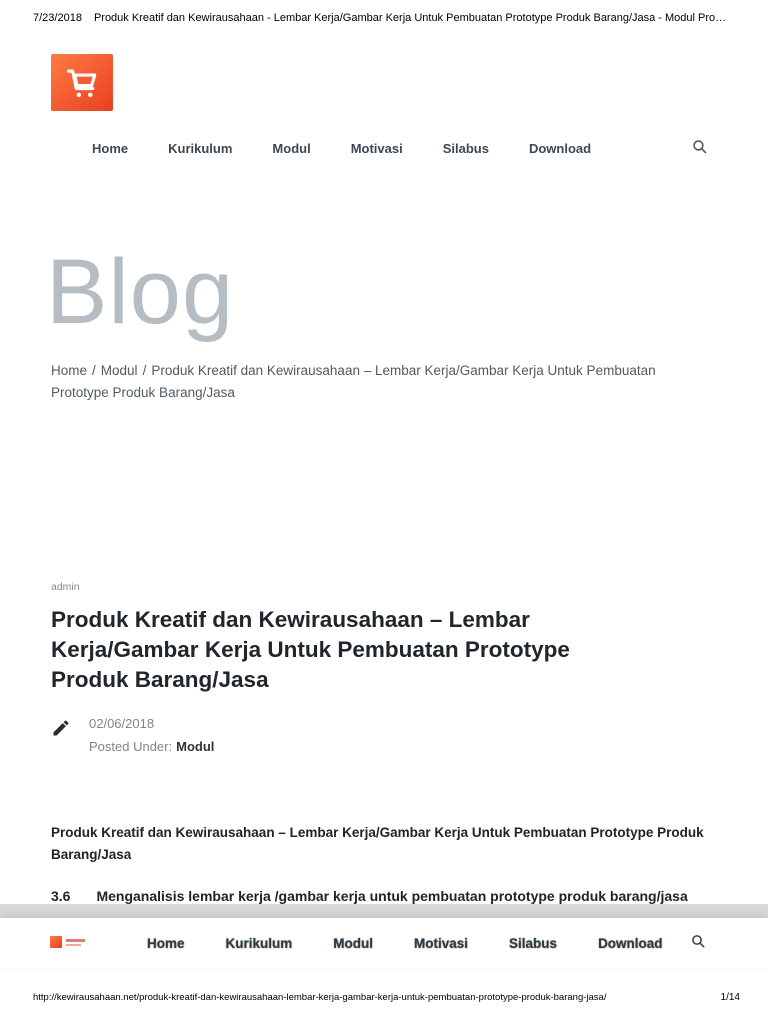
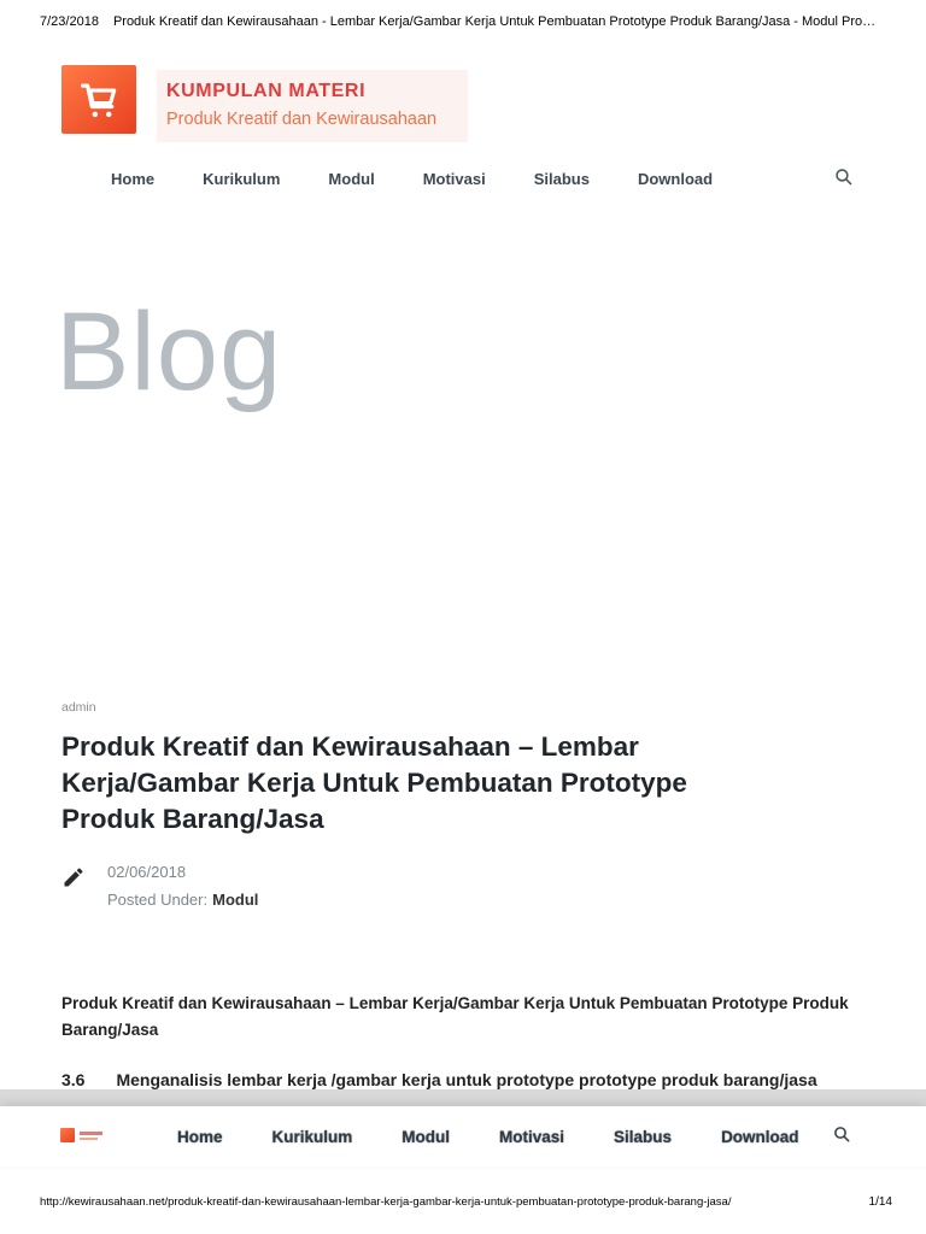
  7/23/2018
  Produk Kreatif dan Kewirausahaan - Lembar Kerja/Gambar Kerja Untuk Pembuatan Prototype Produk Barang/Jasa - Modul Produk
+ KUMPULAN MATERI
+ Produk Kreatif dan Kewirausahaan
  Home
  Kurikulum
  Modul
  Motivasi
  Silabus
  Download
  Blog
- Home / Modul / Produk Kreatif dan Kewirausahaan – Lembar Kerja/Gambar Kerja Untuk Pembuatan Prototype Produk Barang/Jasa
  admin
  Produk Kreatif dan Kewirausahaan – Lembar Kerja/Gambar Kerja Untuk Pembuatan Prototype Produk Barang/Jasa
  02/06/2018
  Posted Under: Modul
  Produk Kreatif dan Kewirausahaan – Lembar Kerja/Gambar Kerja Untuk Pembuatan Prototype Produk Barang/Jasa
- 3.6 Menganalisis lembar kerja /gambar kerja untuk pembuatan prototype produk barang/jasa
+ 3.6 Menganalisis lembar kerja /gambar kerja untuk prototype prototype produk barang/jasa
  Home
  Kurikulum
  Modul
  Motivasi
  Silabus
  Download
  http://kewirausahaan.net/produk-kreatif-dan-kewirausahaan-lembar-kerja-gambar-kerja-untuk-pembuatan-prototype-produk-barang-jasa/
  1/14
